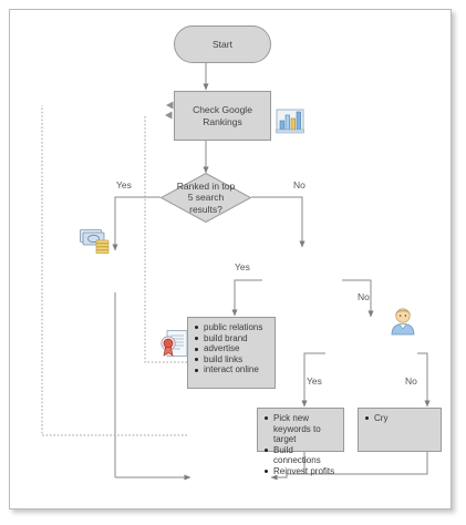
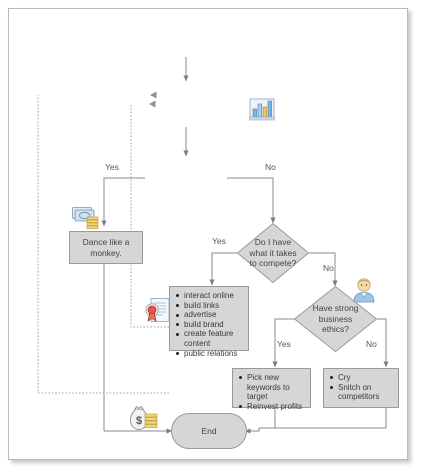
- Start
- Check Google
- Rankings
- Ranked in top
- 5 search
- results?
  Yes
  No
+ Dance like a
+ monkey.
+ Do I have
+ what it takes
+ to compete?
  Yes
  No
- public relations
+ interact online
- build brand
+ build links
  advertise
- build links
+ build brand
+ create feature content
- interact online
+ public relations
+ Have strong
+ business
+ ethics?
  Yes
  No
  Pick new keywords to target
- Build connections
  Reinvest profits
  Cry
+ Snitch on competitors
+ $
+ End
